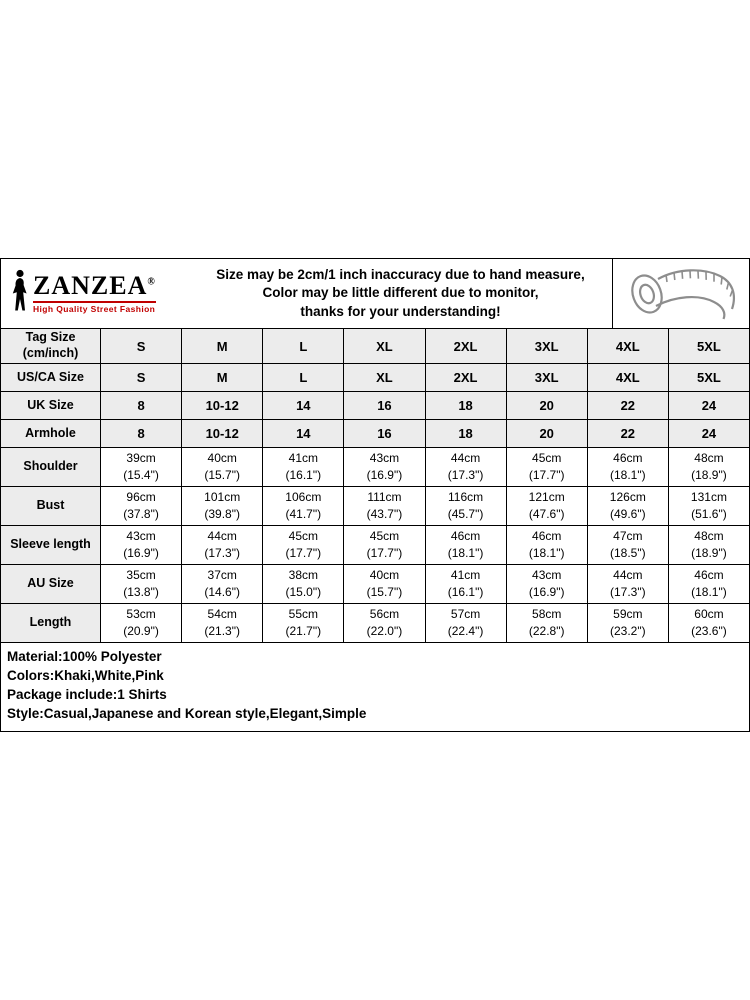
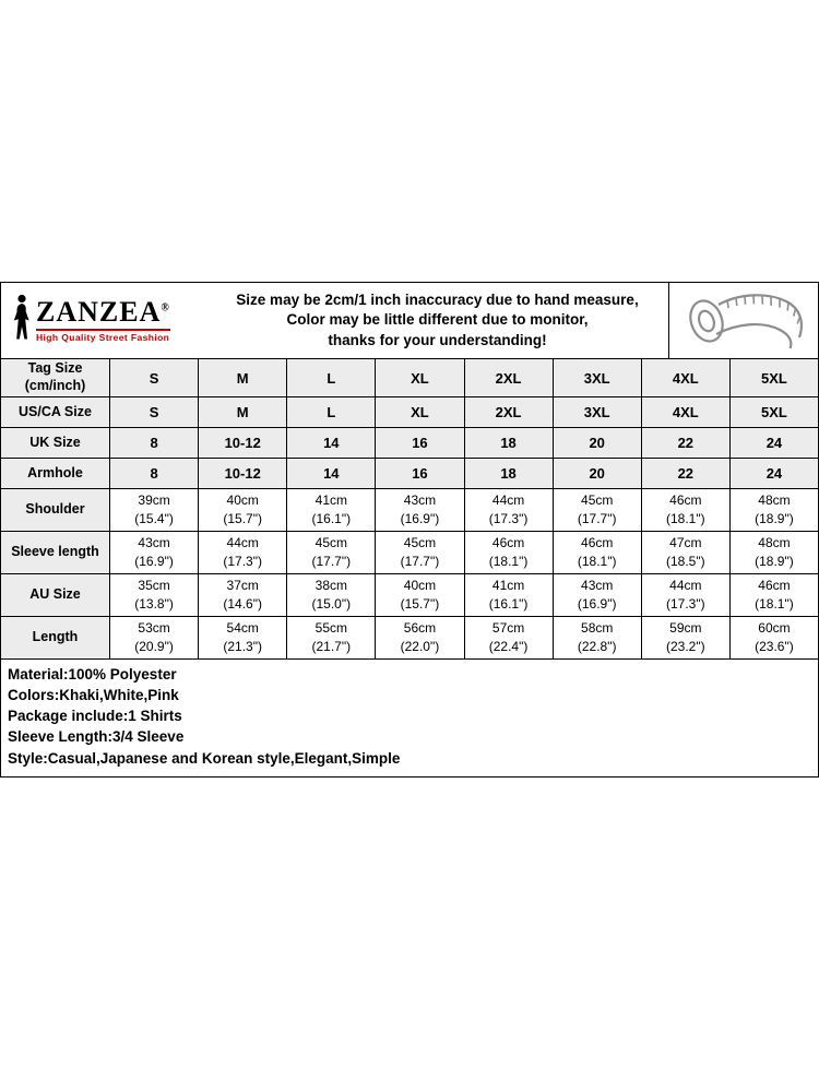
  ZANZEA®
  High Quality Street Fashion
  Size may be 2cm/1 inch inaccuracy due to hand measure,
  Color may be little different due to monitor,
  thanks for your understanding!
  Tag Size(cm/inch)	S	M	L	XL	2XL	3XL	4XL	5XL
  US/CA Size	S	M	L	XL	2XL	3XL	4XL	5XL
  UK Size	8	10-12	14	16	18	20	22	24
  Armhole	8	10-12	14	16	18	20	22	24
  Shoulder	39cm(15.4")	40cm(15.7")	41cm(16.1")	43cm(16.9")	44cm(17.3")	45cm(17.7")	46cm(18.1")	48cm(18.9")
- Bust	96cm(37.8")	101cm(39.8")	106cm(41.7")	111cm(43.7")	116cm(45.7")	121cm(47.6")	126cm(49.6")	131cm(51.6")
  Sleeve length	43cm(16.9")	44cm(17.3")	45cm(17.7")	45cm(17.7")	46cm(18.1")	46cm(18.1")	47cm(18.5")	48cm(18.9")
  AU Size	35cm(13.8")	37cm(14.6")	38cm(15.0")	40cm(15.7")	41cm(16.1")	43cm(16.9")	44cm(17.3")	46cm(18.1")
  Length	53cm(20.9")	54cm(21.3")	55cm(21.7")	56cm(22.0")	57cm(22.4")	58cm(22.8")	59cm(23.2")	60cm(23.6")
  Material:100% Polyester
  Colors:Khaki,White,Pink
  Package include:1 Shirts
+ Sleeve Length:3/4 Sleeve
  Style:Casual,Japanese and Korean style,Elegant,Simple
